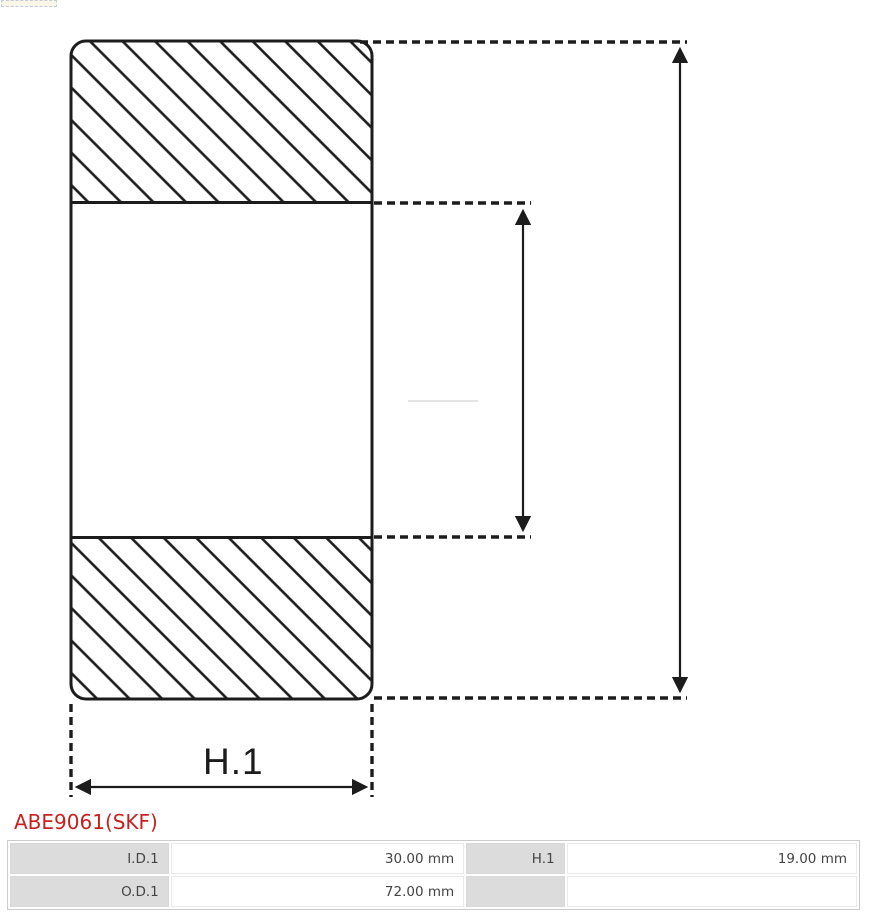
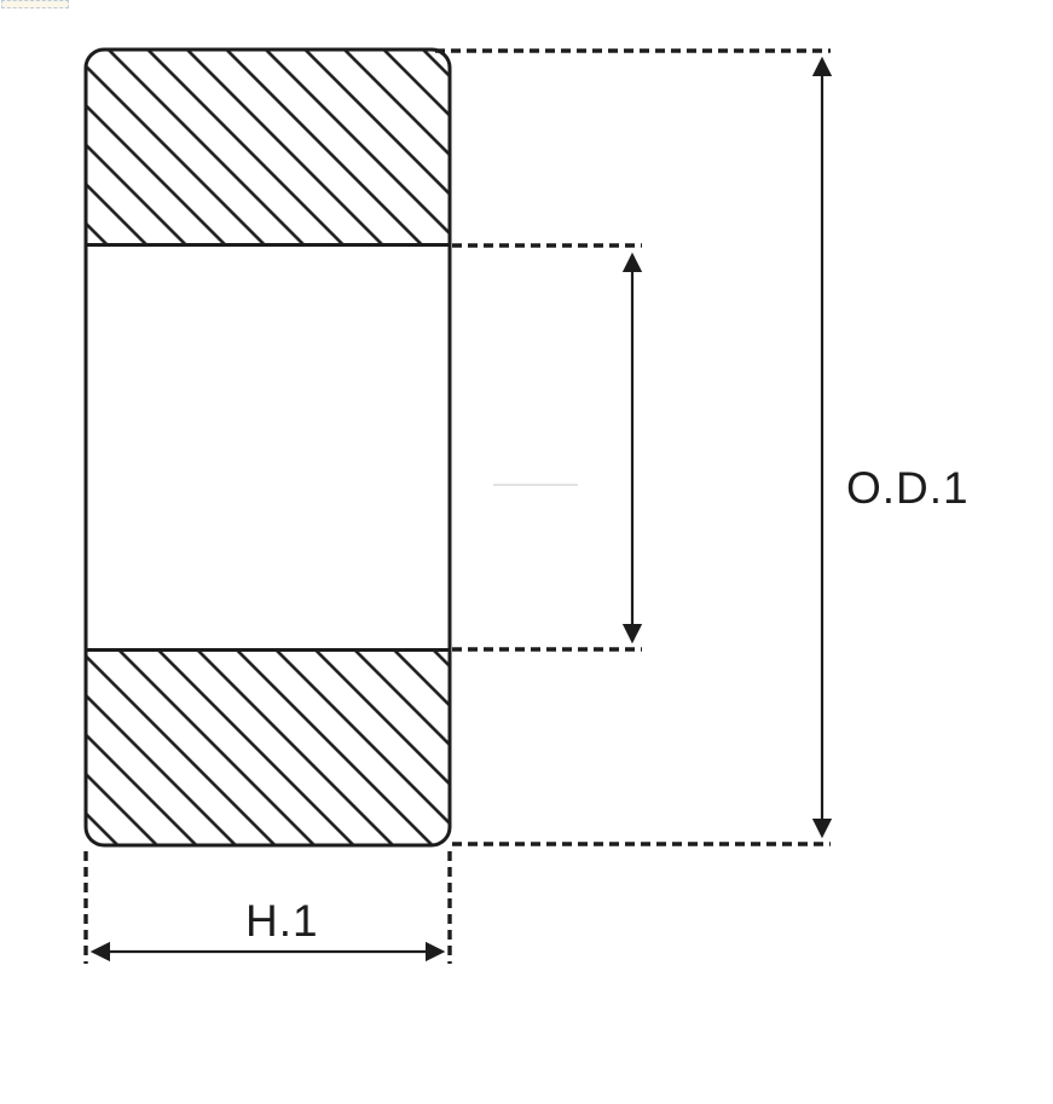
+ O.D.1
  H.1
- ABE9061(SKF)
- I.D.1	30.00 mm	H.1	19.00 mm
- O.D.1	72.00 mm
